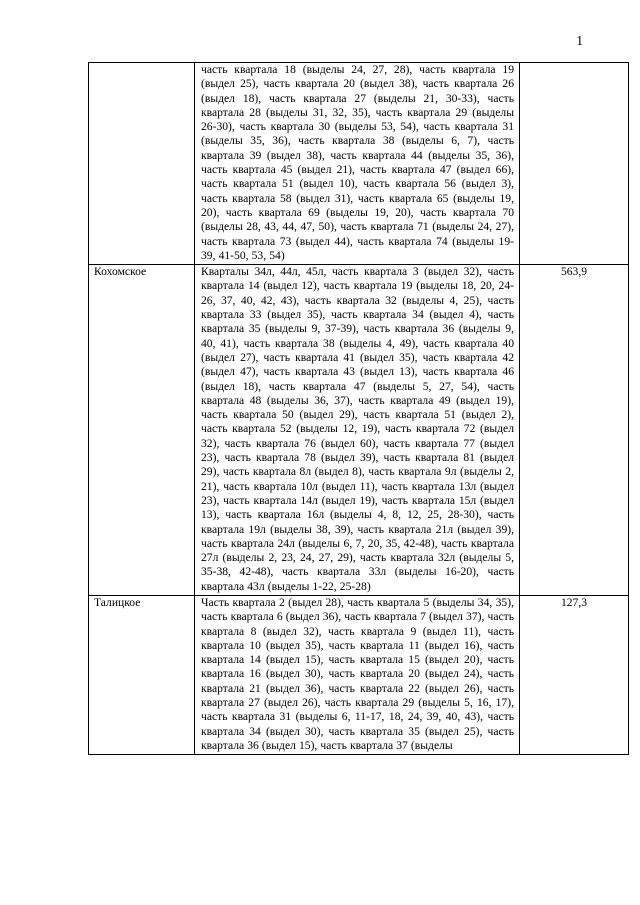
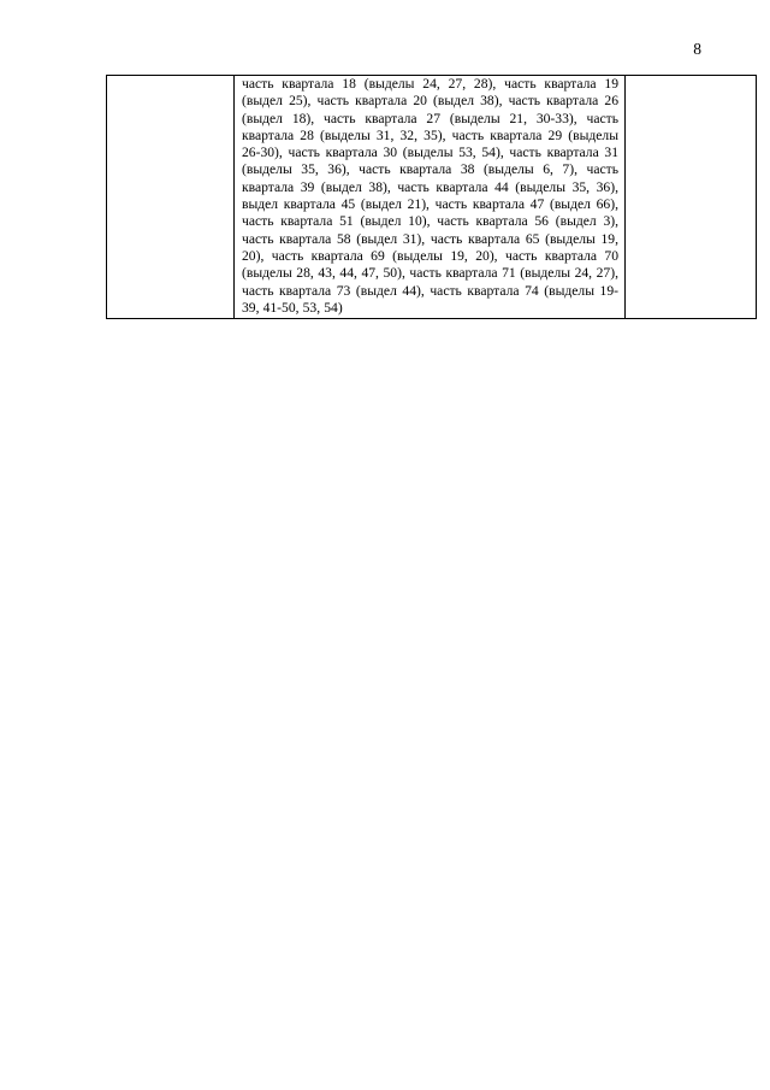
- 1
+ 8
- 	часть квартала 18 (выделы 24, 27, 28), часть квартала 19 (выдел 25), часть квартала 20 (выдел 38), часть квартала 26 (выдел 18), часть квартала 27 (выделы 21, 30-33), часть квартала 28 (выделы 31, 32, 35), часть квартала 29 (выделы 26-30), часть квартала 30 (выделы 53, 54), часть квартала 31 (выделы 35, 36), часть квартала 38 (выделы 6, 7), часть квартала 39 (выдел 38), часть квартала 44 (выделы 35, 36), часть квартала 45 (выдел 21), часть квартала 47 (выдел 66), часть квартала 51 (выдел 10), часть квартала 56 (выдел 3), часть квартала 58 (выдел 31), часть квартала 65 (выделы 19, 20), часть квартала 69 (выделы 19, 20), часть квартала 70 (выделы 28, 43, 44, 47, 50), часть квартала 71 (выделы 24, 27), часть квартала 73 (выдел 44), часть квартала 74 (выделы 19-39, 41-50, 53, 54)
+ 	часть квартала 18 (выделы 24, 27, 28), часть квартала 19 (выдел 25), часть квартала 20 (выдел 38), часть квартала 26 (выдел 18), часть квартала 27 (выделы 21, 30-33), часть квартала 28 (выделы 31, 32, 35), часть квартала 29 (выделы 26-30), часть квартала 30 (выделы 53, 54), часть квартала 31 (выделы 35, 36), часть квартала 38 (выделы 6, 7), часть квартала 39 (выдел 38), часть квартала 44 (выделы 35, 36), выдел квартала 45 (выдел 21), часть квартала 47 (выдел 66), часть квартала 51 (выдел 10), часть квартала 56 (выдел 3), часть квартала 58 (выдел 31), часть квартала 65 (выделы 19, 20), часть квартала 69 (выделы 19, 20), часть квартала 70 (выделы 28, 43, 44, 47, 50), часть квартала 71 (выделы 24, 27), часть квартала 73 (выдел 44), часть квартала 74 (выделы 19-39, 41-50, 53, 54)
- Кохомское	Кварталы 34л, 44л, 45л, часть квартала 3 (выдел 32), часть квартала 14 (выдел 12), часть квартала 19 (выделы 18, 20, 24-26, 37, 40, 42, 43), часть квартала 32 (выделы 4, 25), часть квартала 33 (выдел 35), часть квартала 34 (выдел 4), часть квартала 35 (выделы 9, 37-39), часть квартала 36 (выделы 9, 40, 41), часть квартала 38 (выделы 4, 49), часть квартала 40 (выдел 27), часть квартала 41 (выдел 35), часть квартала 42 (выдел 47), часть квартала 43 (выдел 13), часть квартала 46 (выдел 18), часть квартала 47 (выделы 5, 27, 54), часть квартала 48 (выделы 36, 37), часть квартала 49 (выдел 19), часть квартала 50 (выдел 29), часть квартала 51 (выдел 2), часть квартала 52 (выделы 12, 19), часть квартала 72 (выдел 32), часть квартала 76 (выдел 60), часть квартала 77 (выдел 23), часть квартала 78 (выдел 39), часть квартала 81 (выдел 29), часть квартала 8л (выдел 8), часть квартала 9л (выделы 2, 21), часть квартала 10л (выдел 11), часть квартала 13л (выдел 23), часть квартала 14л (выдел 19), часть квартала 15л (выдел 13), часть квартала 16л (выделы 4, 8, 12, 25, 28-30), часть квартала 19л (выделы 38, 39), часть квартала 21л (выдел 39), часть квартала 24л (выделы 6, 7, 20, 35, 42-48), часть квартала 27л (выделы 2, 23, 24, 27, 29), часть квартала 32л (выделы 5, 35-38, 42-48), часть квартала 33л (выделы 16-20), часть квартала 43л (выделы 1-22, 25-28)	563,9
- Талицкое	Часть квартала 2 (выдел 28), часть квартала 5 (выделы 34, 35), часть квартала 6 (выдел 36), часть квартала 7 (выдел 37), часть квартала 8 (выдел 32), часть квартала 9 (выдел 11), часть квартала 10 (выдел 35), часть квартала 11 (выдел 16), часть квартала 14 (выдел 15), часть квартала 15 (выдел 20), часть квартала 16 (выдел 30), часть квартала 20 (выдел 24), часть квартала 21 (выдел 36), часть квартала 22 (выдел 26), часть квартала 27 (выдел 26), часть квартала 29 (выделы 5, 16, 17), часть квартала 31 (выделы 6, 11-17, 18, 24, 39, 40, 43), часть квартала 34 (выдел 30), часть квартала 35 (выдел 25), часть квартала 36 (выдел 15), часть квартала 37 (выделы	127,3
